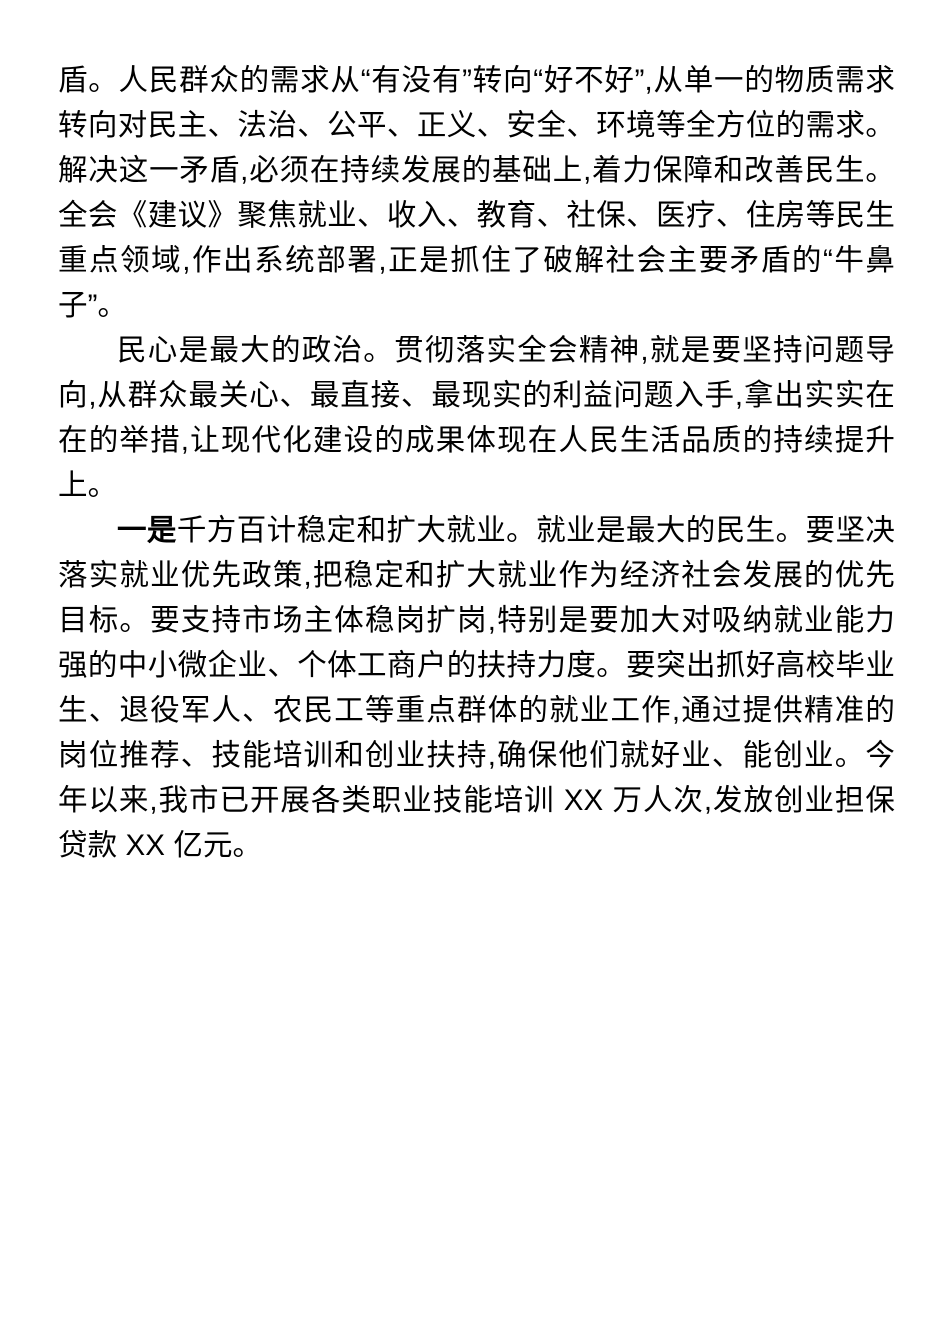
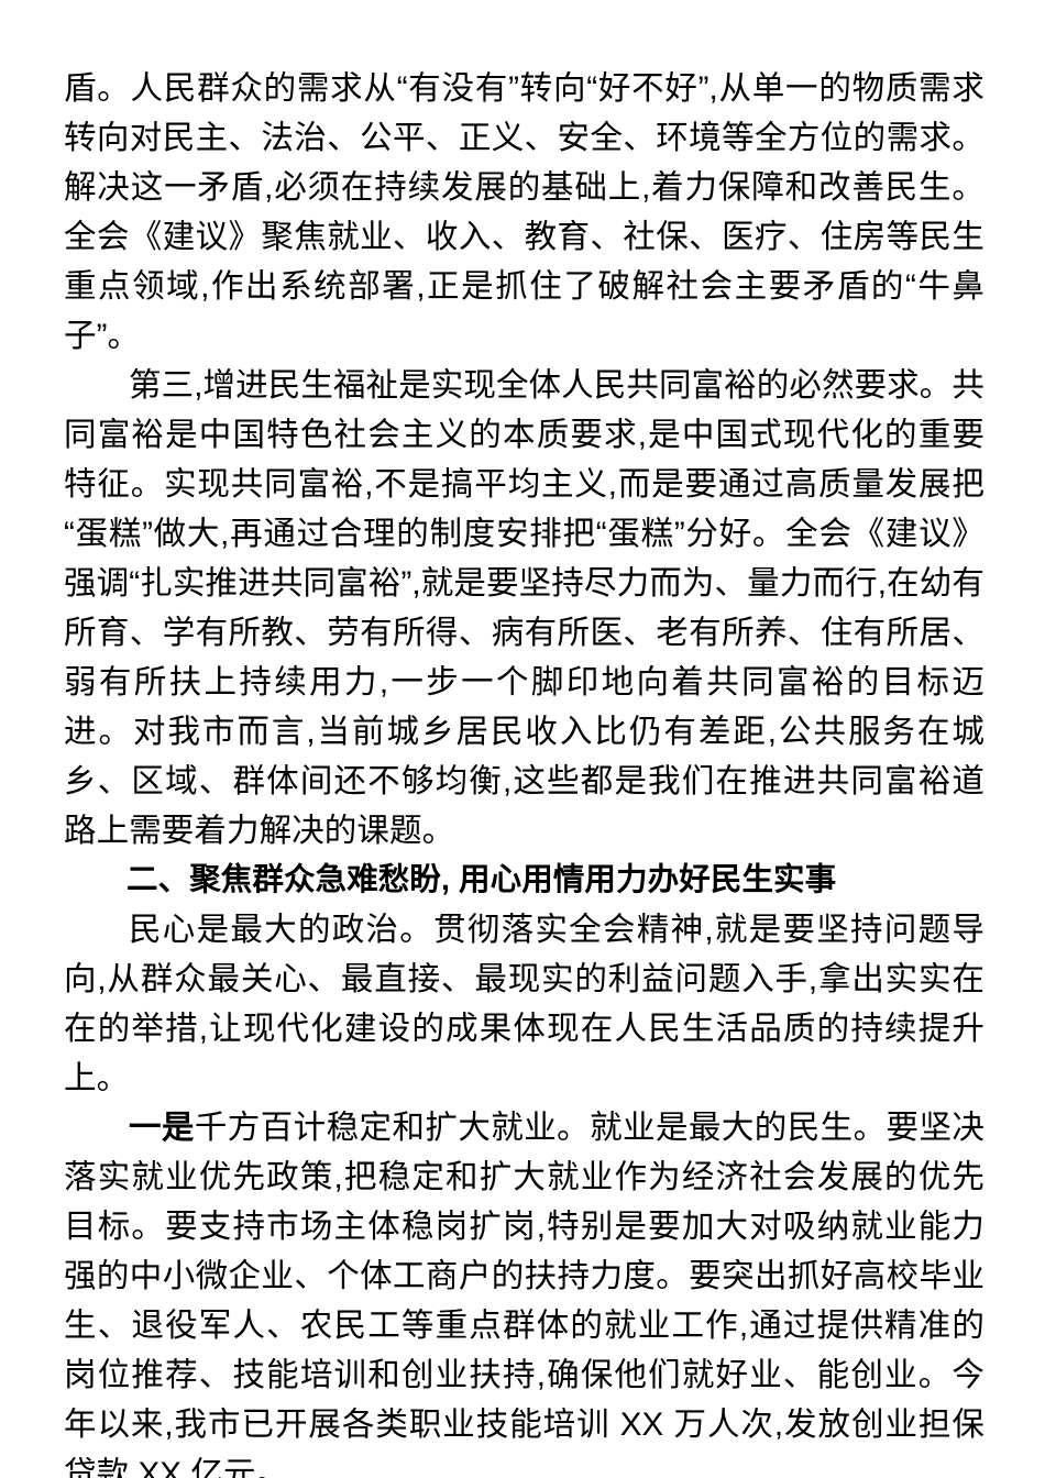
  盾。人民群众的需求从“有没有”转向“好不好”,从单一的物质需求转向对民主、法治、公平、正义、安全、环境等全方位的需求。解决这一矛盾,必须在持续发展的基础上,着力保障和改善民生。全会《建议》聚焦就业、收入、教育、社保、医疗、住房等民生重点领域,作出系统部署,正是抓住了破解社会主要矛盾的“牛鼻子”。
+ 第三,增进民生福祉是实现全体人民共同富裕的必然要求。共同富裕是中国特色社会主义的本质要求,是中国式现代化的重要特征。实现共同富裕,不是搞平均主义,而是要通过高质量发展把“蛋糕”做大,再通过合理的制度安排把“蛋糕”分好。全会《建议》强调“扎实推进共同富裕”,就是要坚持尽力而为、量力而行,在幼有所育、学有所教、劳有所得、病有所医、老有所养、住有所居、弱有所扶上持续用力,一步一个脚印地向着共同富裕的目标迈进。对我市而言,当前城乡居民收入比仍有差距,公共服务在城乡、区域、群体间还不够均衡,这些都是我们在推进共同富裕道路上需要着力解决的课题。
+ 二、聚焦群众急难愁盼, 用心用情用力办好民生实事
  民心是最大的政治。贯彻落实全会精神,就是要坚持问题导向,从群众最关心、最直接、最现实的利益问题入手,拿出实实在在的举措,让现代化建设的成果体现在人民生活品质的持续提升上。
  一是千方百计稳定和扩大就业。就业是最大的民生。要坚决落实就业优先政策,把稳定和扩大就业作为经济社会发展的优先目标。要支持市场主体稳岗扩岗,特别是要加大对吸纳就业能力强的中小微企业、个体工商户的扶持力度。要突出抓好高校毕业生、退役军人、农民工等重点群体的就业工作,通过提供精准的岗位推荐、技能培训和创业扶持,确保他们就好业、能创业。今年以来,我市已开展各类职业技能培训 XX 万人次,发放创业担保贷款 XX 亿元。
